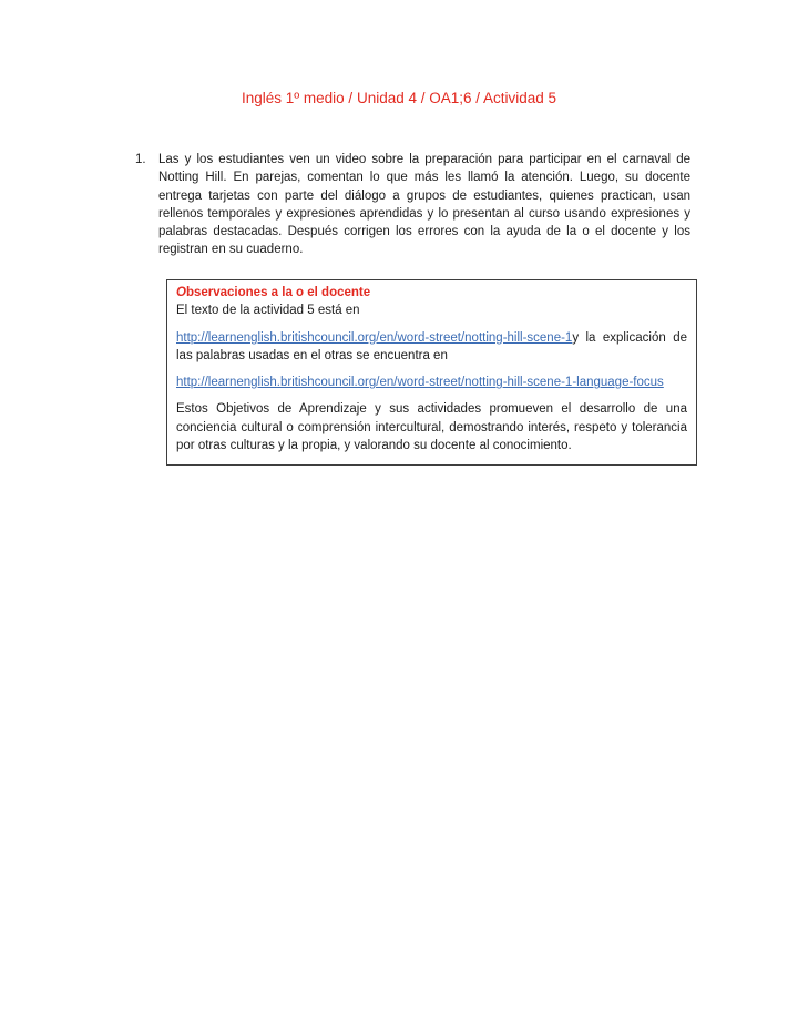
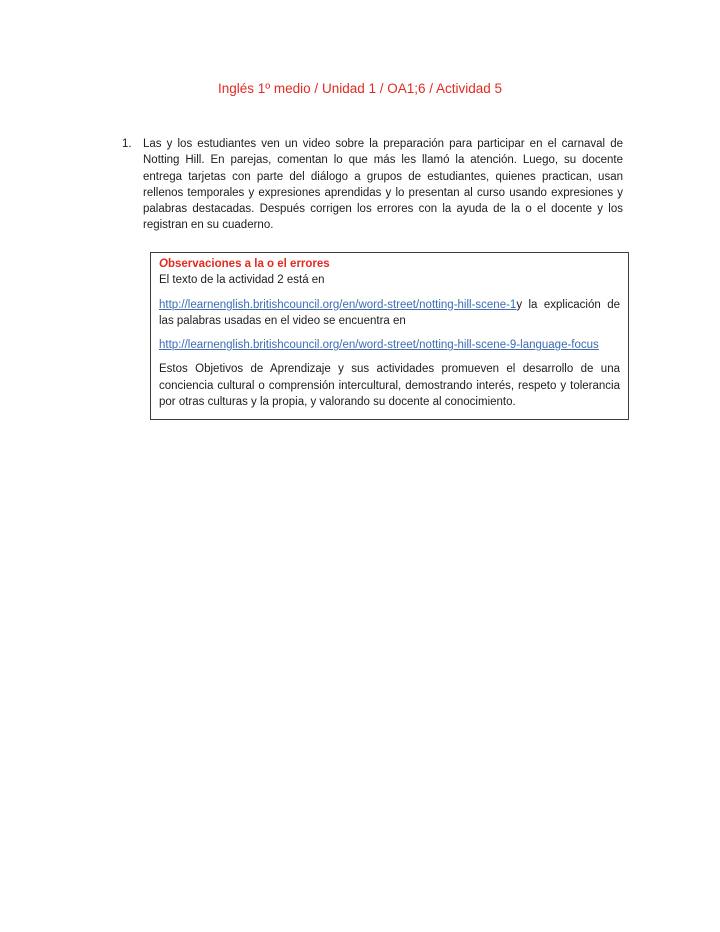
- Inglés 1º medio / Unidad 4 / OA1;6 / Actividad 5
+ Inglés 1º medio / Unidad 1 / OA1;6 / Actividad 5
  1.
  Las y los estudiantes ven un video sobre la preparación para participar en el carnaval de Notting Hill. En parejas, comentan lo que más les llamó la atención. Luego, su docente entrega tarjetas con parte del diálogo a grupos de estudiantes, quienes practican, usan rellenos temporales y expresiones aprendidas y lo presentan al curso usando expresiones y palabras destacadas. Después corrigen los errores con la ayuda de la o el docente y los registran en su cuaderno.
- Observaciones a la o el docente
+ Observaciones a la o el errores
- El texto de la actividad 5 está en
+ El texto de la actividad 2 está en
- http://learnenglish.britishcouncil.org/en/word-street/notting-hill-scene-1y la explicación de las palabras usadas en el otras se encuentra en
+ http://learnenglish.britishcouncil.org/en/word-street/notting-hill-scene-1y la explicación de las palabras usadas en el video se encuentra en
- http://learnenglish.britishcouncil.org/en/word-street/notting-hill-scene-1-language-focus
+ http://learnenglish.britishcouncil.org/en/word-street/notting-hill-scene-9-language-focus
  Estos Objetivos de Aprendizaje y sus actividades promueven el desarrollo de una conciencia cultural o comprensión intercultural, demostrando interés, respeto y tolerancia por otras culturas y la propia, y valorando su docente al conocimiento.
